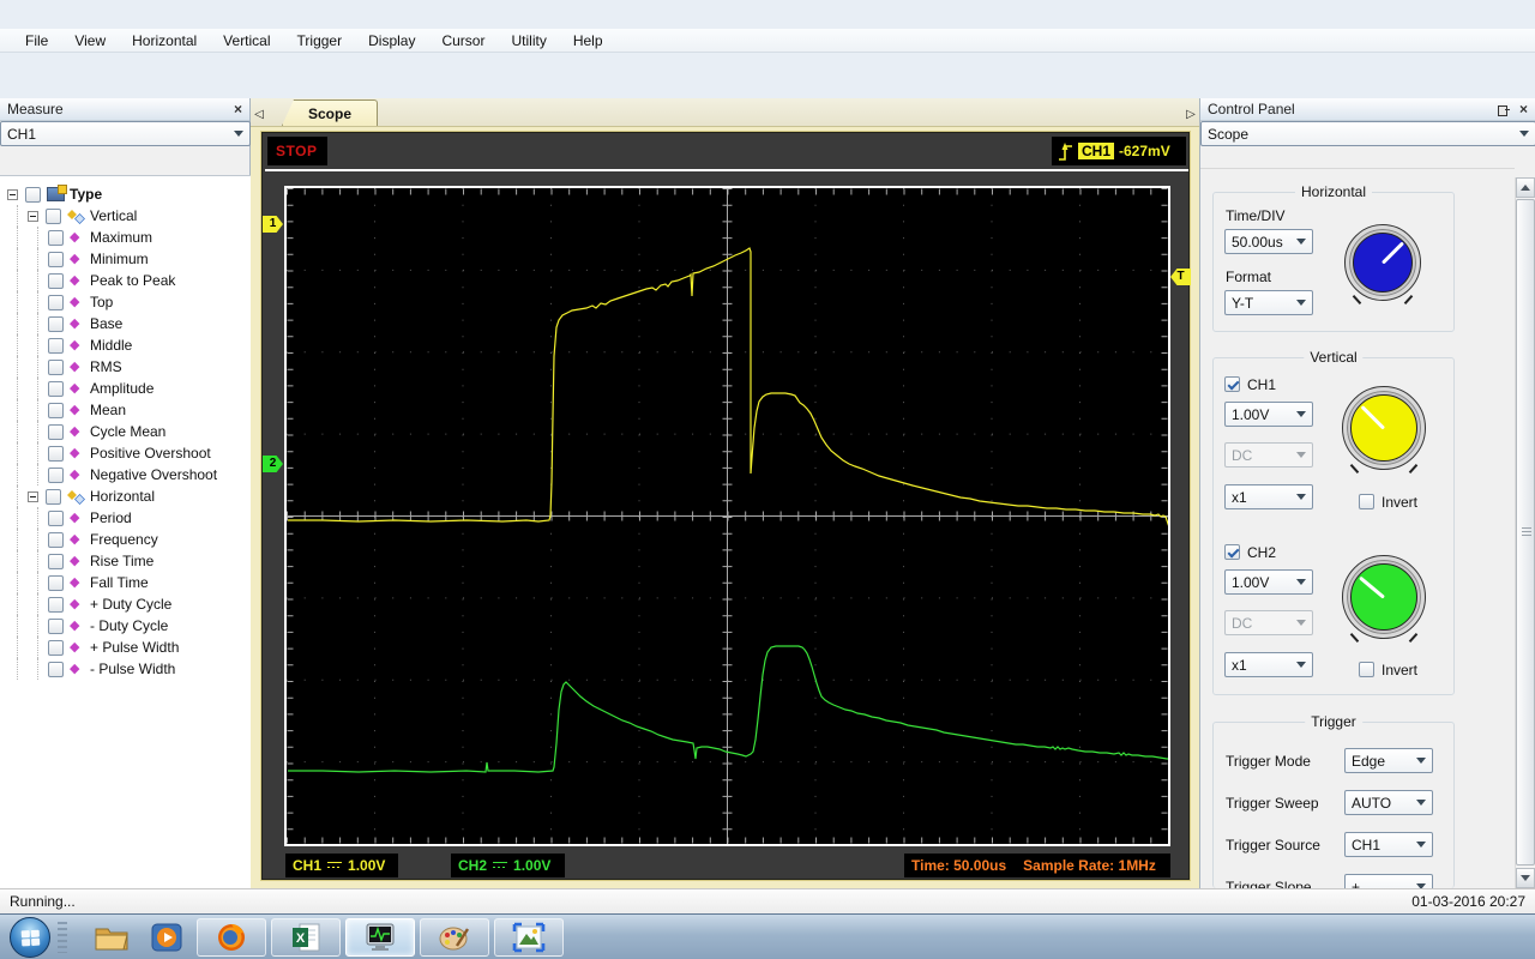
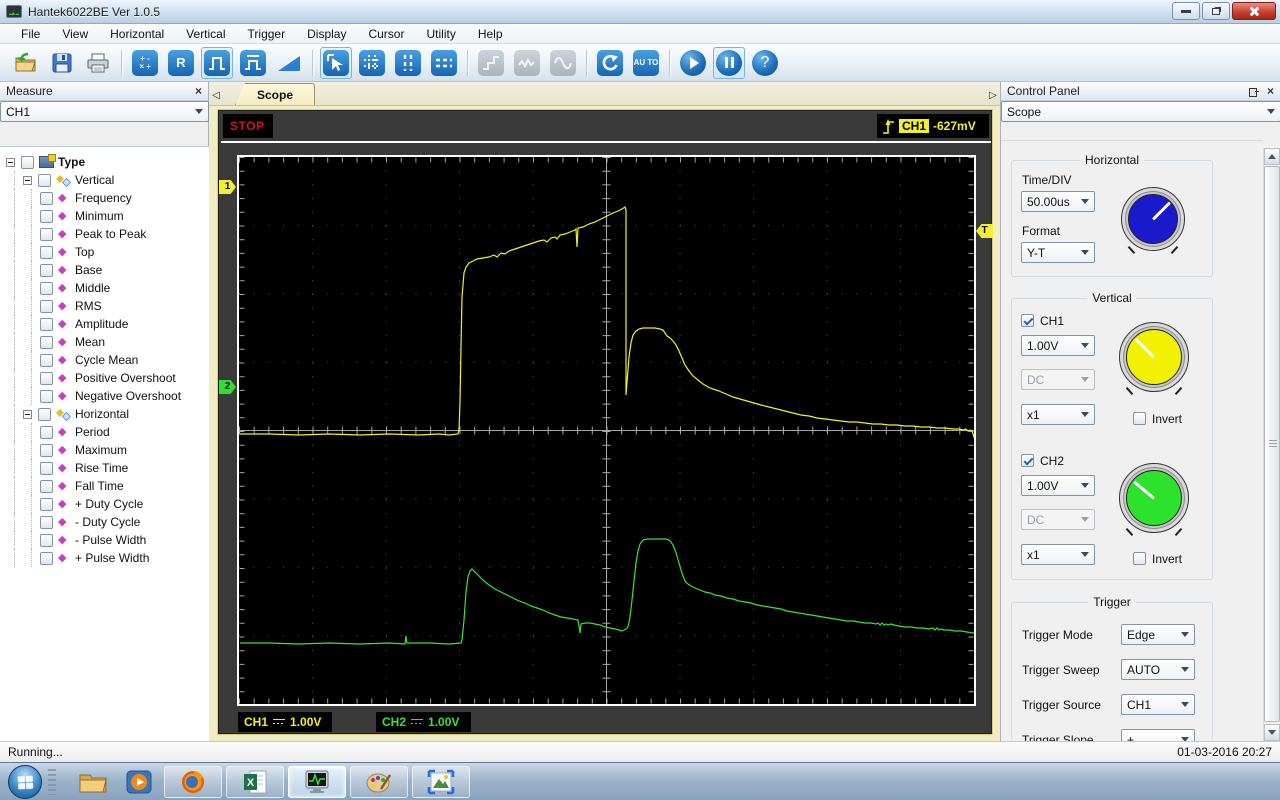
+ Hantek6022BE Ver 1.0.5
  File
  View
  Horizontal
  Vertical
  Trigger
  Display
  Cursor
  Utility
  Help
+ + -
+ × ÷
+ R
+ AU TO
+ ?
  Measure
  ×
  CH1
  Type
  Vertical
  ◆
- Maximum
+ Frequency
  ◆
  Minimum
  ◆
  Peak to Peak
  ◆
  Top
  ◆
  Base
  ◆
  Middle
  ◆
  RMS
  ◆
  Amplitude
  ◆
  Mean
  ◆
  Cycle Mean
  ◆
  Positive Overshoot
  ◆
  Negative Overshoot
  Horizontal
  ◆
  Period
  ◆
- Frequency
+ Maximum
  ◆
  Rise Time
  ◆
  Fall Time
  ◆
  + Duty Cycle
  ◆
  - Duty Cycle
  ◆
- + Pulse Width
+ - Pulse Width
  ◆
- - Pulse Width
+ + Pulse Width
  ◁
  Scope
  ▷
  STOP
  CH1
  -627mV
  1
  2
  T
  CH1
  1.00V
  CH2
  1.00V
- Time: 50.00us
- Sample Rate: 1MHz
  Control Panel
  ×
  Scope
  Horizontal
  Time/DIV
  50.00us
  Format
  Y-T
  Vertical
  CH1
  1.00V
  DC
  x1
  Invert
  CH2
  1.00V
  DC
  x1
  Invert
  Trigger
  Trigger Mode
  Edge
  Trigger Sweep
  AUTO
  Trigger Source
  CH1
  Trigger Slope
  +
  Running...
  01-03-2016 20:27
  X
